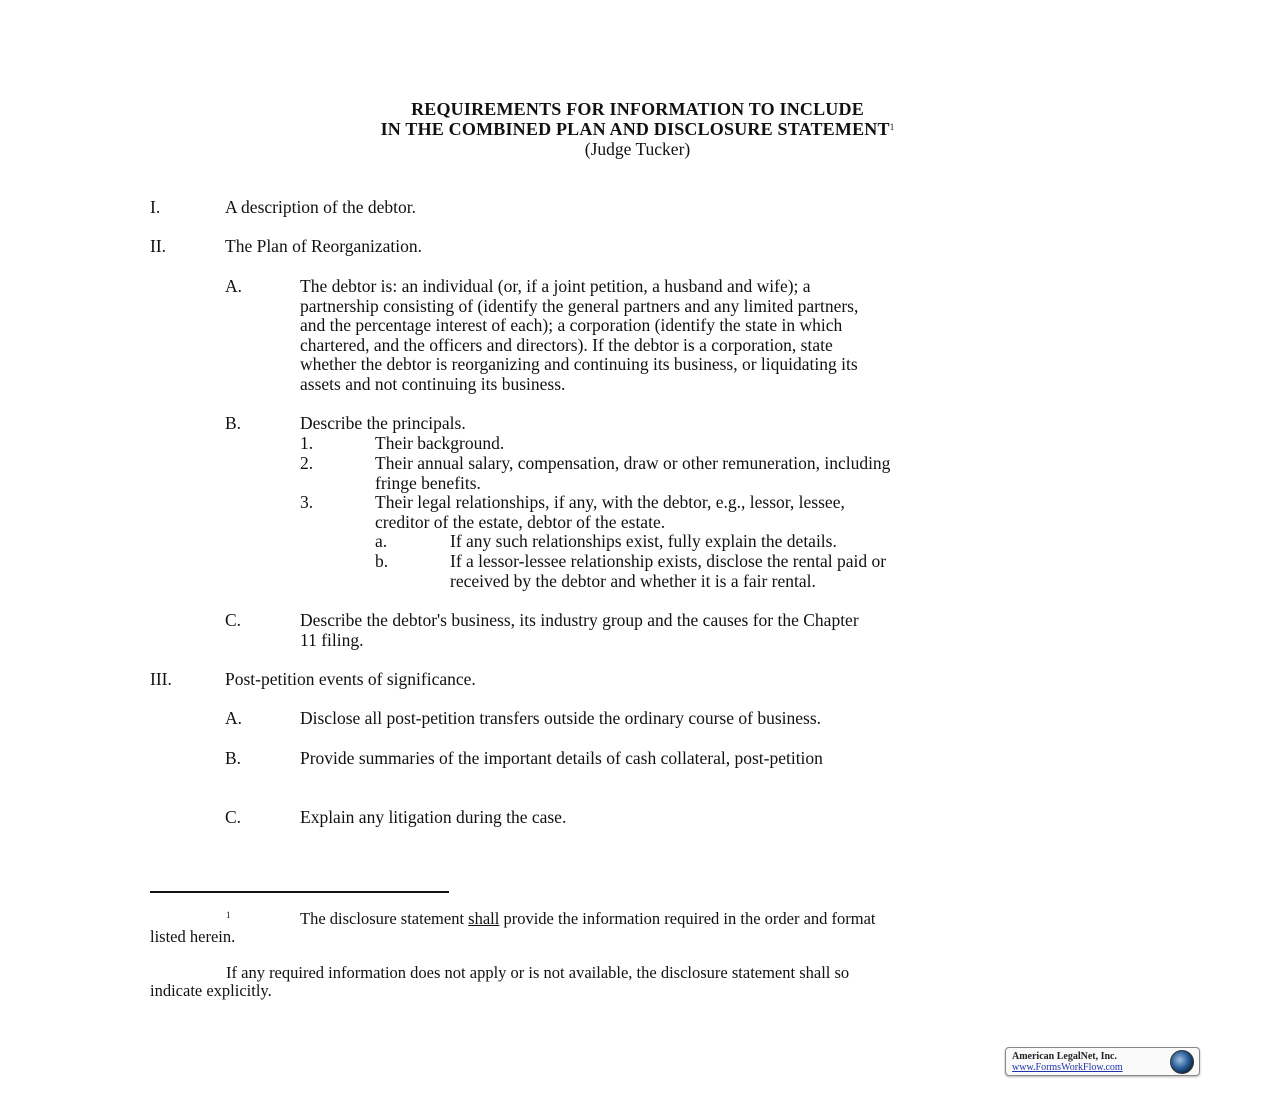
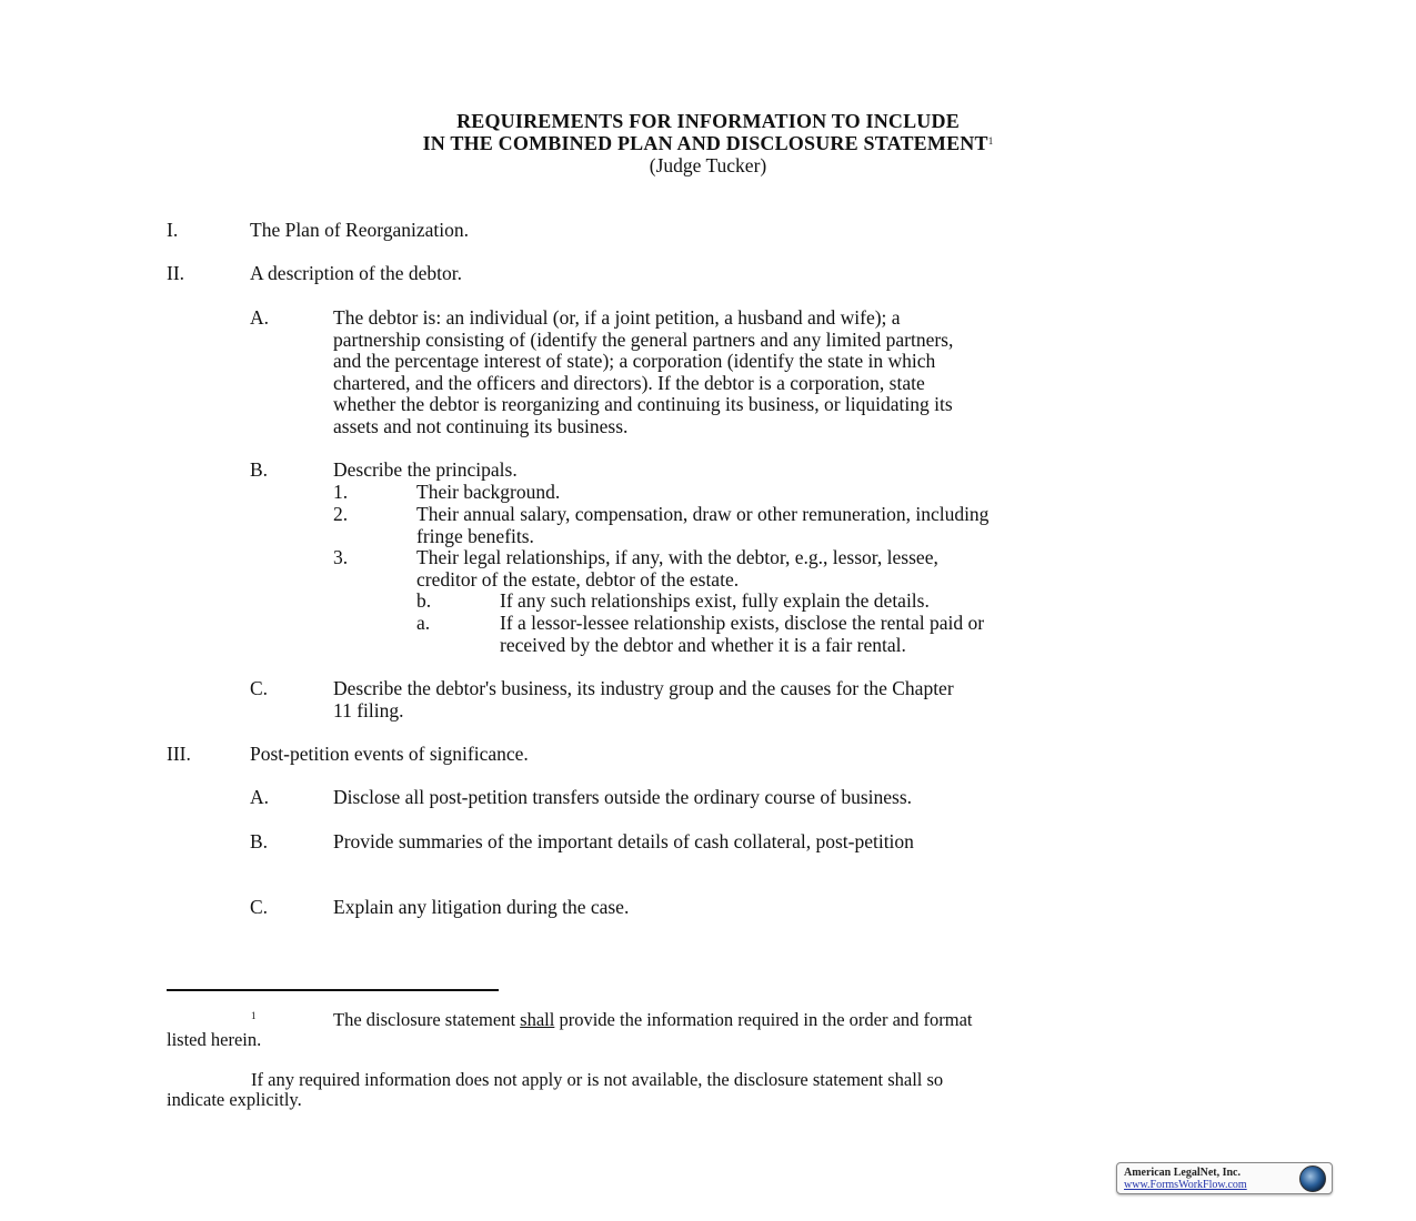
  REQUIREMENTS FOR INFORMATION TO INCLUDE
  IN THE COMBINED PLAN AND DISCLOSURE STATEMENT1
  (Judge Tucker)
  I.
- A description of the debtor.
+ The Plan of Reorganization.
  II.
- The Plan of Reorganization.
+ A description of the debtor.
  A.
  The debtor is: an individual (or, if a joint petition, a husband and wife); a
  partnership consisting of (identify the general partners and any limited partners,
- and the percentage interest of each); a corporation (identify the state in which
+ and the percentage interest of state); a corporation (identify the state in which
  chartered, and the officers and directors). If the debtor is a corporation, state
  whether the debtor is reorganizing and continuing its business, or liquidating its
  assets and not continuing its business.
  B.
  Describe the principals.
  1.
  Their background.
  2.
  Their annual salary, compensation, draw or other remuneration, including
  fringe benefits.
  3.
  Their legal relationships, if any, with the debtor, e.g., lessor, lessee,
  creditor of the estate, debtor of the estate.
- a.
+ b.
  If any such relationships exist, fully explain the details.
- b.
+ a.
  If a lessor-lessee relationship exists, disclose the rental paid or
  received by the debtor and whether it is a fair rental.
  C.
  Describe the debtor's business, its industry group and the causes for the Chapter
  11 filing.
  III.
  Post-petition events of significance.
  A.
  Disclose all post-petition transfers outside the ordinary course of business.
  B.
  Provide summaries of the important details of cash collateral, post-petition
  C.
  Explain any litigation during the case.
  1
  The disclosure statement shall provide the information required in the order and format
  listed herein.
  If any required information does not apply or is not available, the disclosure statement shall so
  indicate explicitly.
  American LegalNet, Inc.
  www.FormsWorkFlow.com
